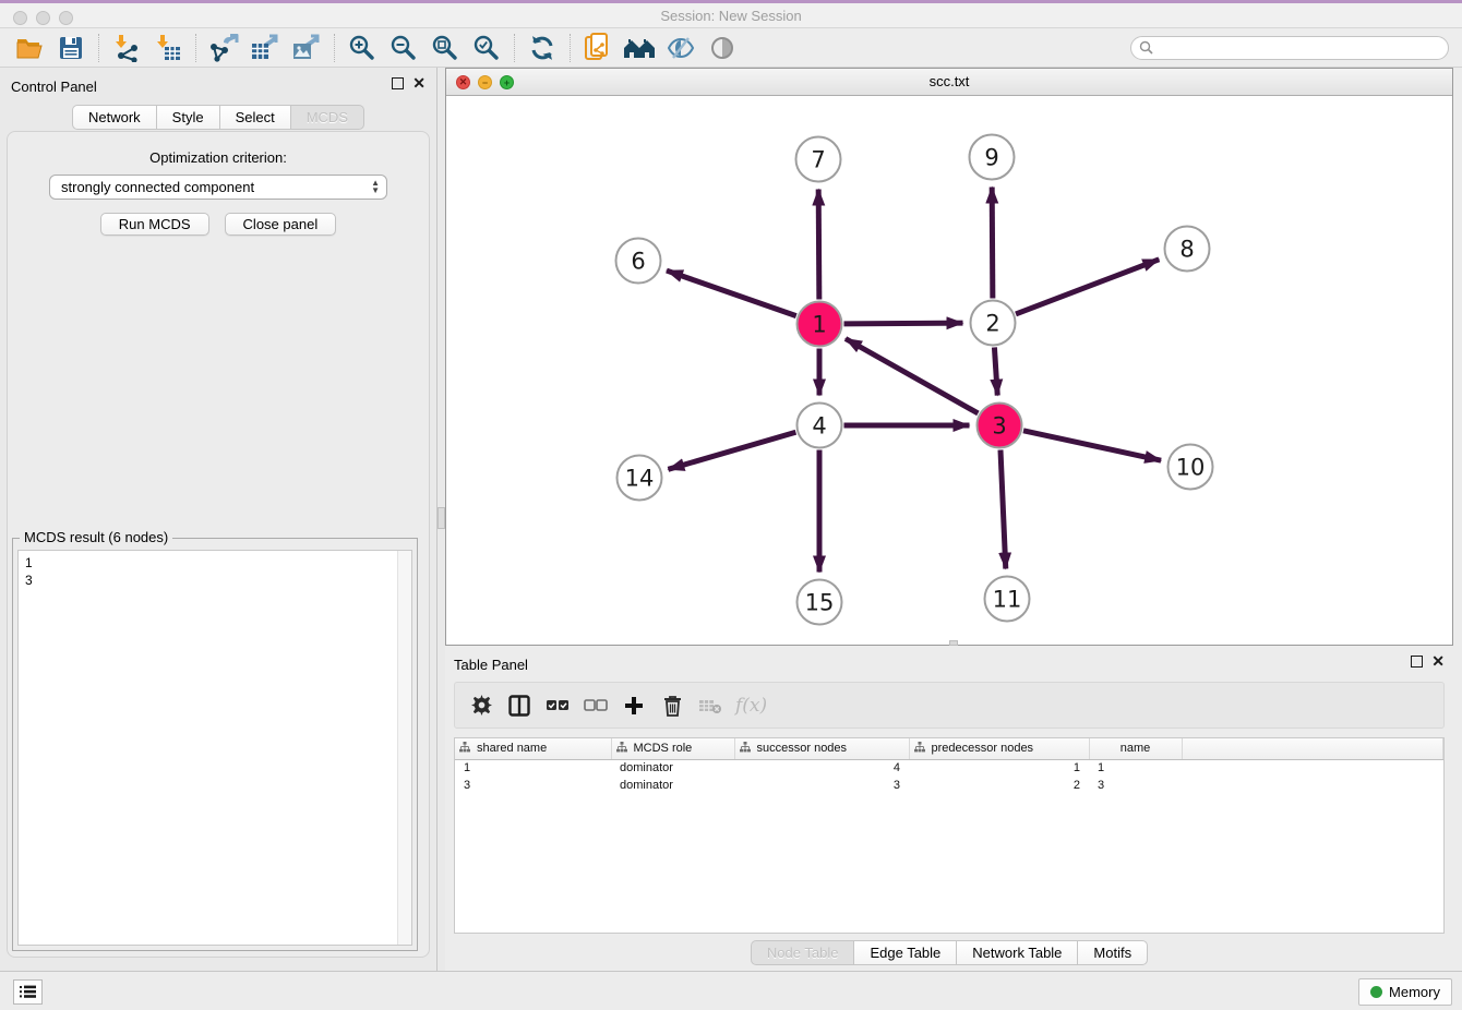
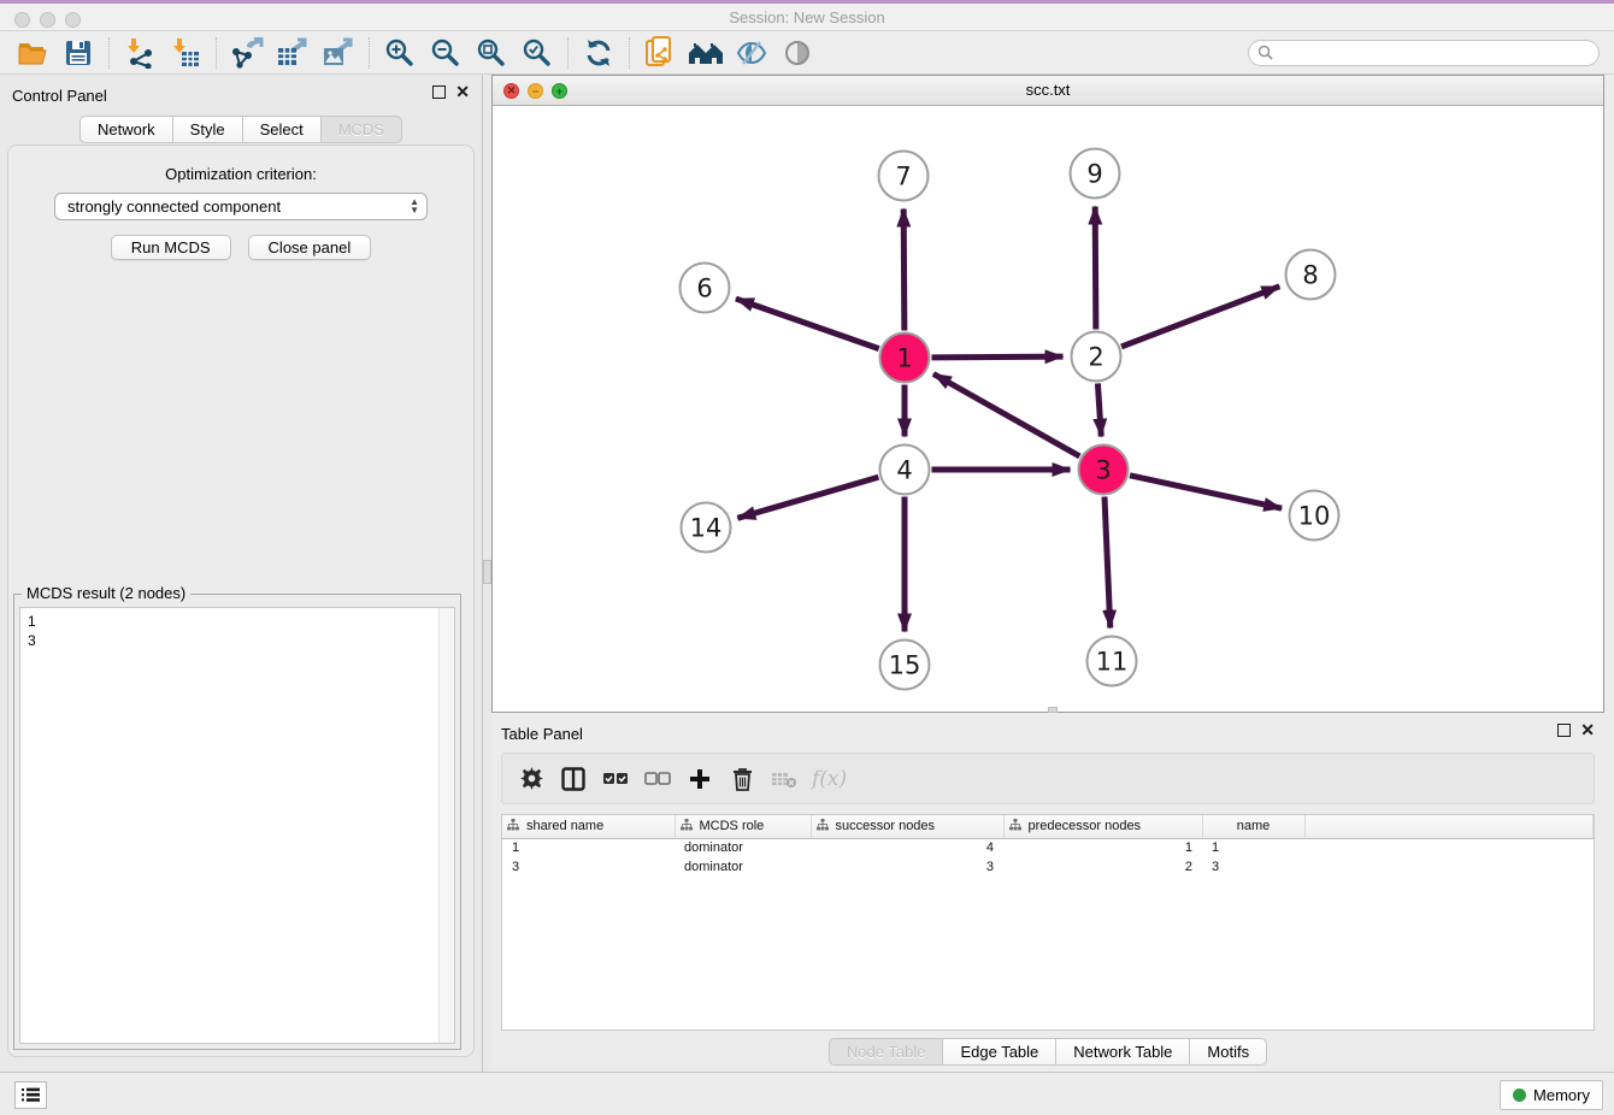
  Session: New Session
  Control Panel
  ✕
  Network
  Style
  Select
  MCDS
  Optimization criterion:
  strongly connected component
  ▲
  ▼
  Run MCDS
  Close panel
- MCDS result (6 nodes)
+ MCDS result (2 nodes)
  1
  3
  ✕
  −
  +
  scc.txt
  7
  9
  6
  8
  1
  2
  4
  3
  14
  10
  15
  11
  Table Panel
  ✕
  f(x)
  shared name	MCDS role	successor nodes	predecessor nodes	name
  1	dominator	4	1	1
  3	dominator	3	2	3
  Node Table
  Edge Table
  Network Table
  Motifs
  Memory
